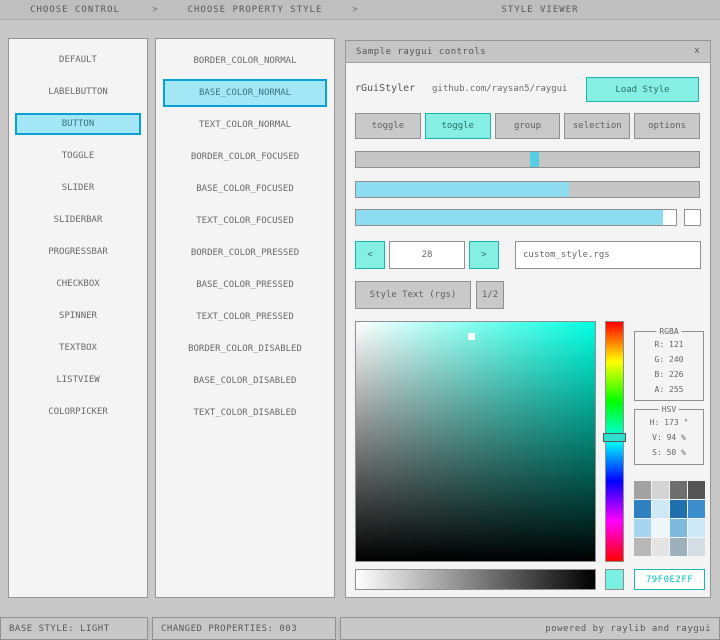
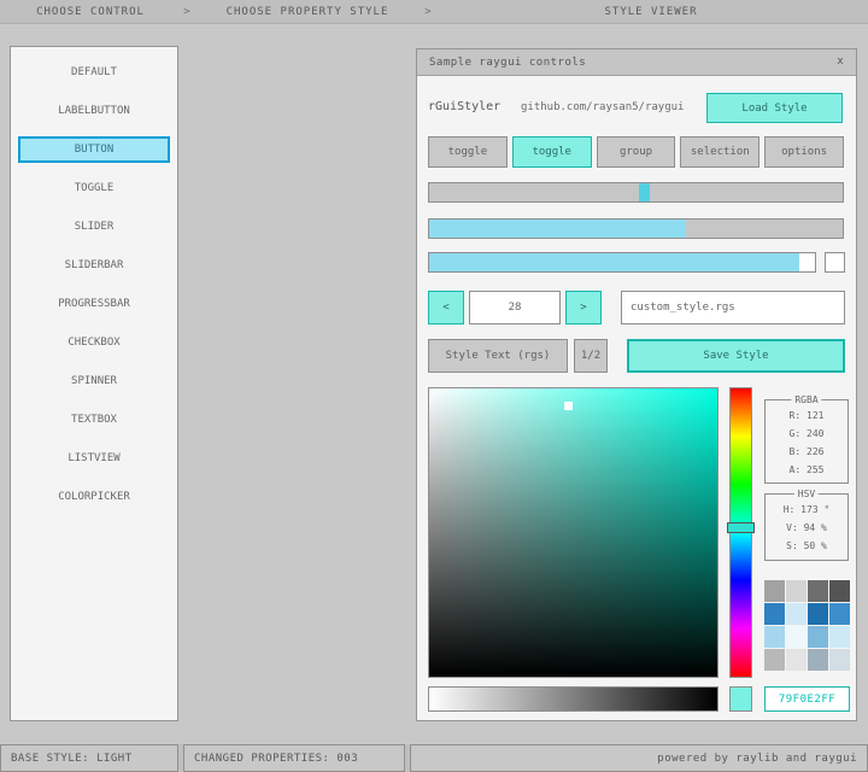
  CHOOSE CONTROL
  >
  CHOOSE PROPERTY STYLE
  >
  STYLE VIEWER
  DEFAULT
  LABELBUTTON
  BUTTON
  TOGGLE
  SLIDER
  SLIDERBAR
  PROGRESSBAR
  CHECKBOX
  SPINNER
  TEXTBOX
  LISTVIEW
  COLORPICKER
- BORDER_COLOR_NORMAL
- BASE_COLOR_NORMAL
- TEXT_COLOR_NORMAL
- BORDER_COLOR_FOCUSED
- BASE_COLOR_FOCUSED
- TEXT_COLOR_FOCUSED
- BORDER_COLOR_PRESSED
- BASE_COLOR_PRESSED
- TEXT_COLOR_PRESSED
- BORDER_COLOR_DISABLED
- BASE_COLOR_DISABLED
- TEXT_COLOR_DISABLED
  Sample raygui controls
  x
  rGuiStyler
  github.com/raysan5/raygui
  Load Style
  toggle
  toggle
  group
  selection
  options
  <
  28
  >
  custom_style.rgs
  Style Text (rgs)
  1/2
+ Save Style
  RGBA
  R: 121
  G: 240
  B: 226
  A: 255
  HSV
  H: 173 °
  V: 94 %
  S: 50 %
  79F0E2FF
  BASE STYLE: LIGHT
  CHANGED PROPERTIES: 003
  powered by raylib and raygui
